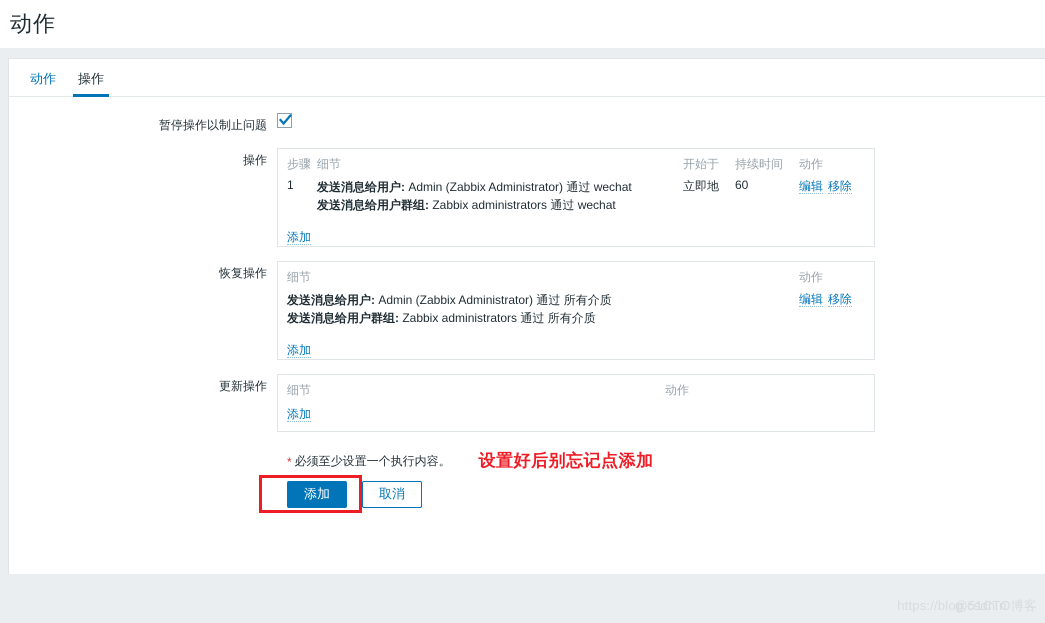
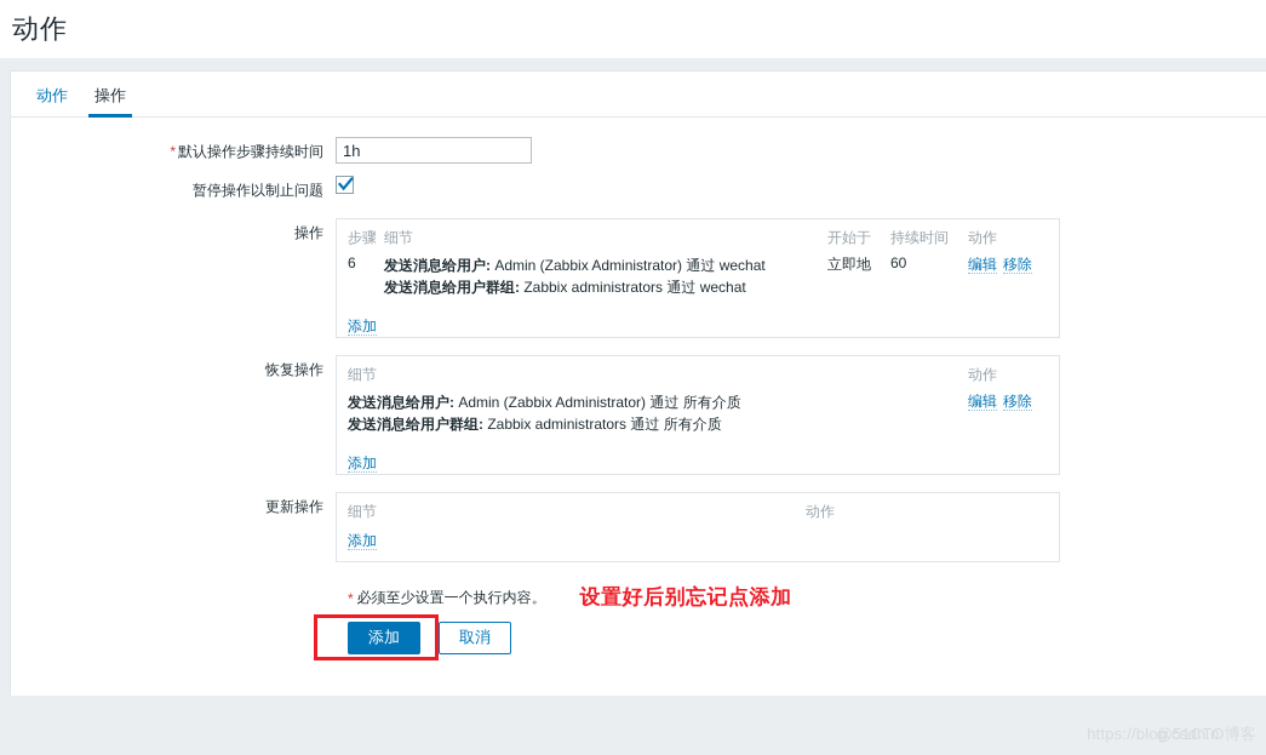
  动作
  动作
  操作
+ * 默认操作步骤持续时间
+ 1h
  暂停操作以制止问题
  操作
  步骤	细节	开始于	持续时间	动作
- 1	发送消息给用户: Admin (Zabbix Administrator) 通过 wechat 发送消息给用户群组: Zabbix administrators 通过 wechat	立即地	60	编辑 移除
+ 6	发送消息给用户: Admin (Zabbix Administrator) 通过 wechat 发送消息给用户群组: Zabbix administrators 通过 wechat	立即地	60	编辑 移除
  添加
  恢复操作
  细节	动作
  发送消息给用户: Admin (Zabbix Administrator) 通过 所有介质 发送消息给用户群组: Zabbix administrators 通过 所有介质	编辑 移除
  添加
  更新操作
  细节	动作
  添加
  *
  必须至少设置一个执行内容。
  设置好后别忘记点添加
  添加
  取消
